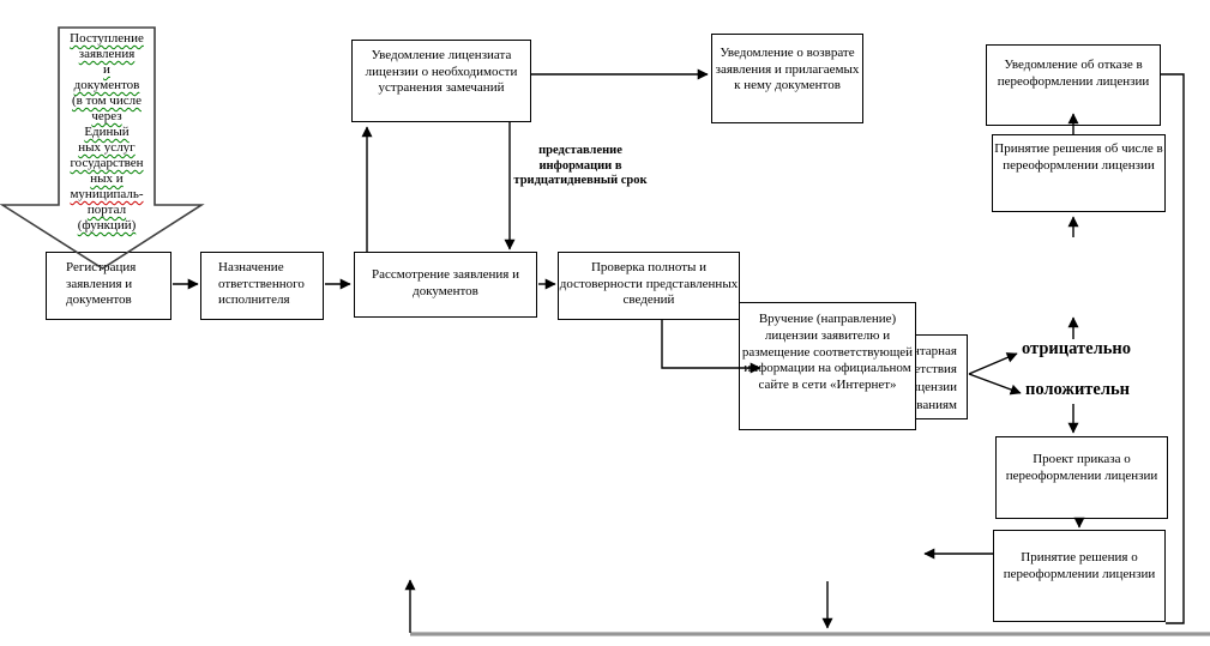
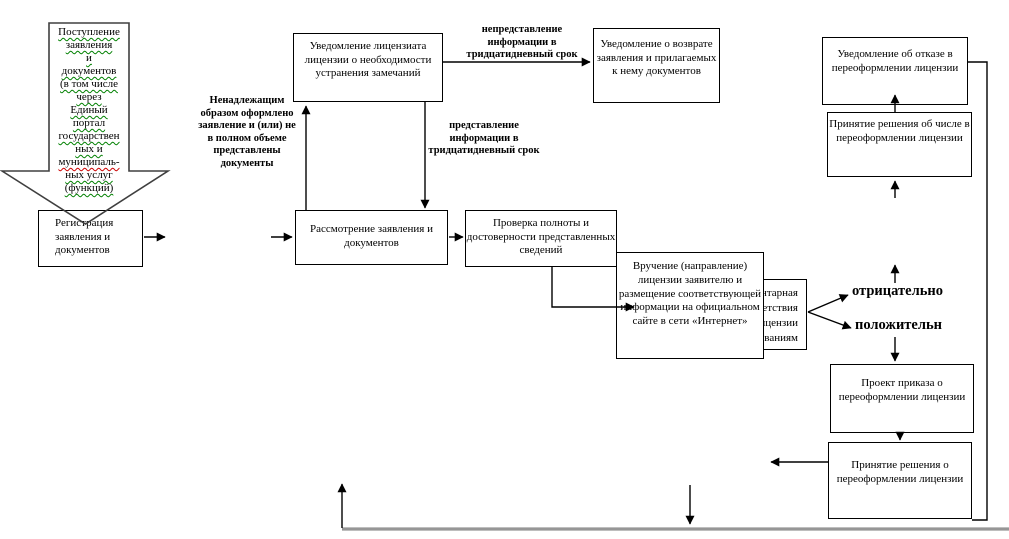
  Поступление
  заявления
  и
  документов
  (в том числе
  через
  Единый
- ных услуг
+ портал
  государствен
  ных и
  муниципаль-
- портал
+ ных услуг
  (функций)
  цензии
  Регисрация заявления и документов
- Назначение ответственного исполнителя
  Рассмотрение заявления и документов
  Проверка полноты и достоверности представленных сведений
  Уведомление лицензиата лицензии о необходимости устранения замечаний
  Уведомление о возврате заявления и прилагаемых к нему документов
  Уведомление об отказе в переоформлении лицензии
  Принятие решения об числе в переоформлении лицензии
  Проект приказа о переоформлении лицензии
  Принятие решения о переоформлении лицензии
  Вручение (направление) лицензии заявителю и размещение соответствующей формации на официальном сайте в сети «Интернет»
+ Ненадлежащим образом оформлено заявление и (или) не в полном объеме представлены документы
+ непредставление информации в тридцатидневный срок
  представление информации в тридцатидневный срок
  отрицательно
  положительн
